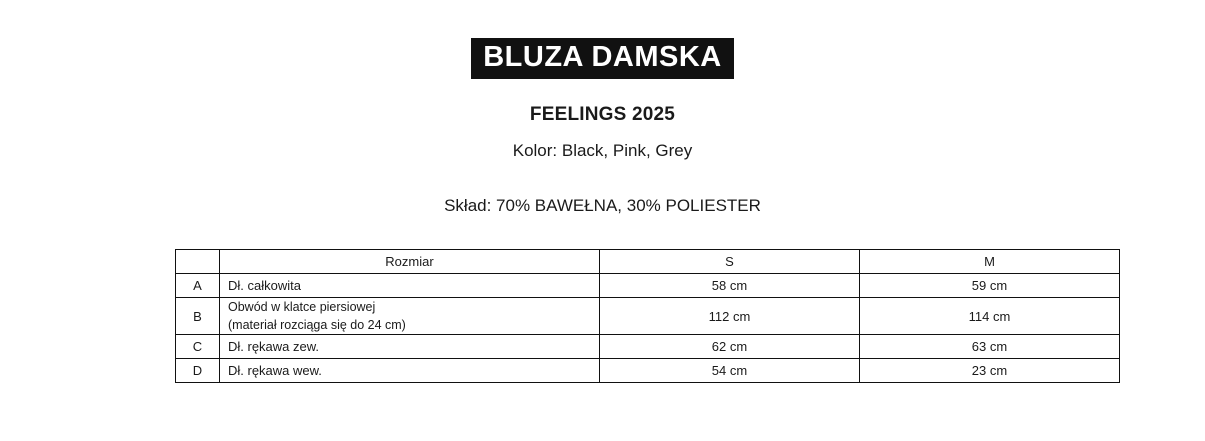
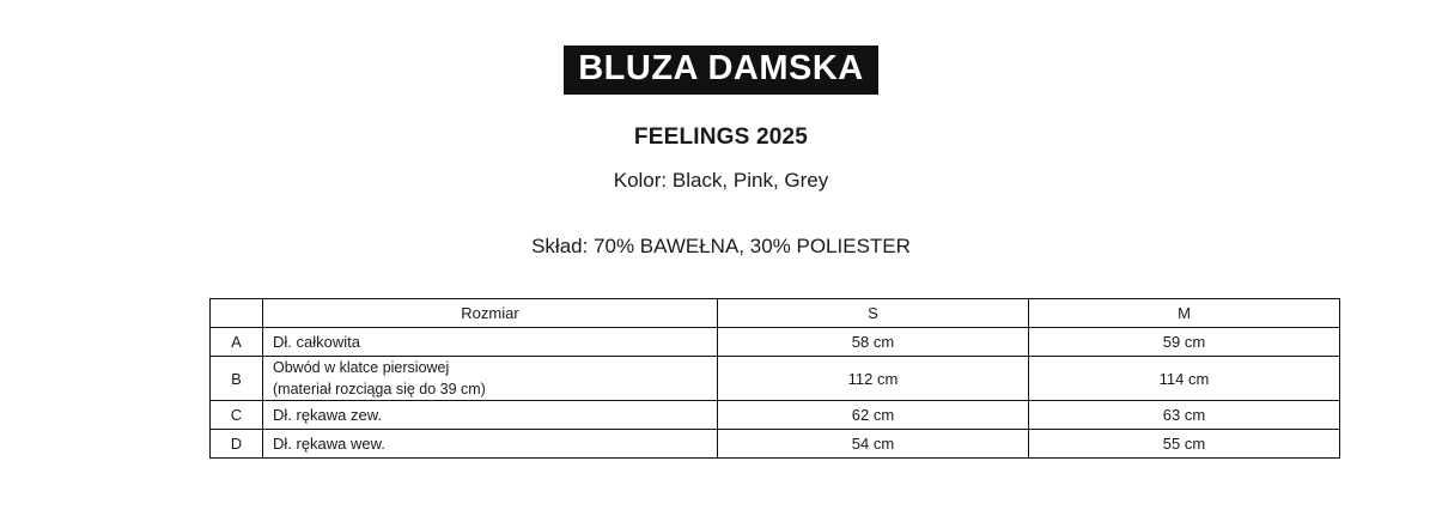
  BLUZA DAMSKA
  FEELINGS 2025
  Kolor: Black, Pink, Grey
  Skład: 70% BAWEŁNA, 30% POLIESTER
  	Rozmiar	S	M
  A	Dł. całkowita	58 cm	59 cm
- B	Obwód w klatce piersiowej (materiał rozciąga się do 24 cm)	112 cm	114 cm
+ B	Obwód w klatce piersiowej (materiał rozciąga się do 39 cm)	112 cm	114 cm
  C	Dł. rękawa zew.	62 cm	63 cm
- D	Dł. rękawa wew.	54 cm	23 cm
+ D	Dł. rękawa wew.	54 cm	55 cm
